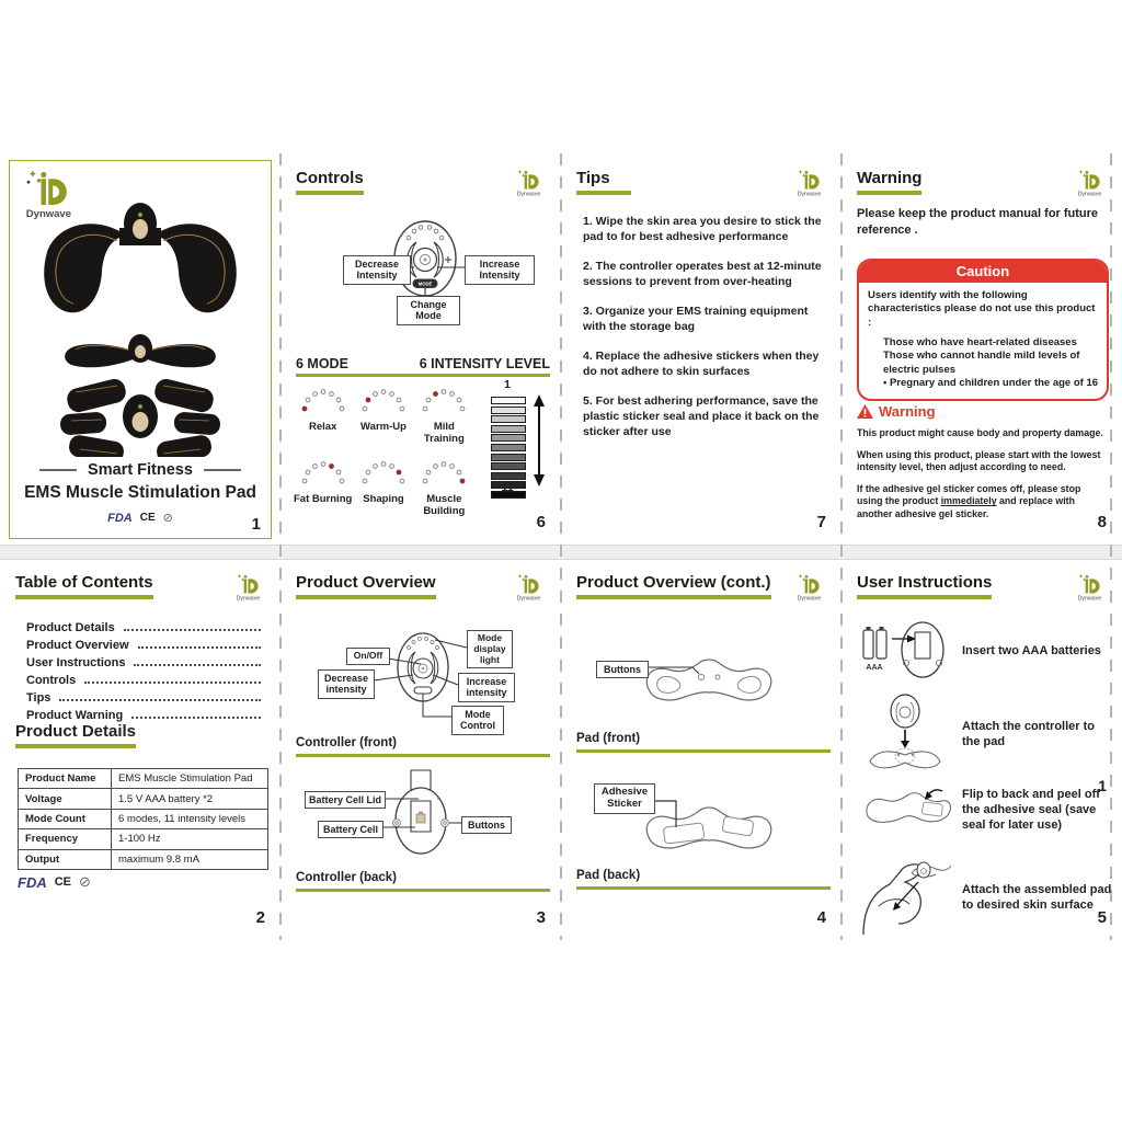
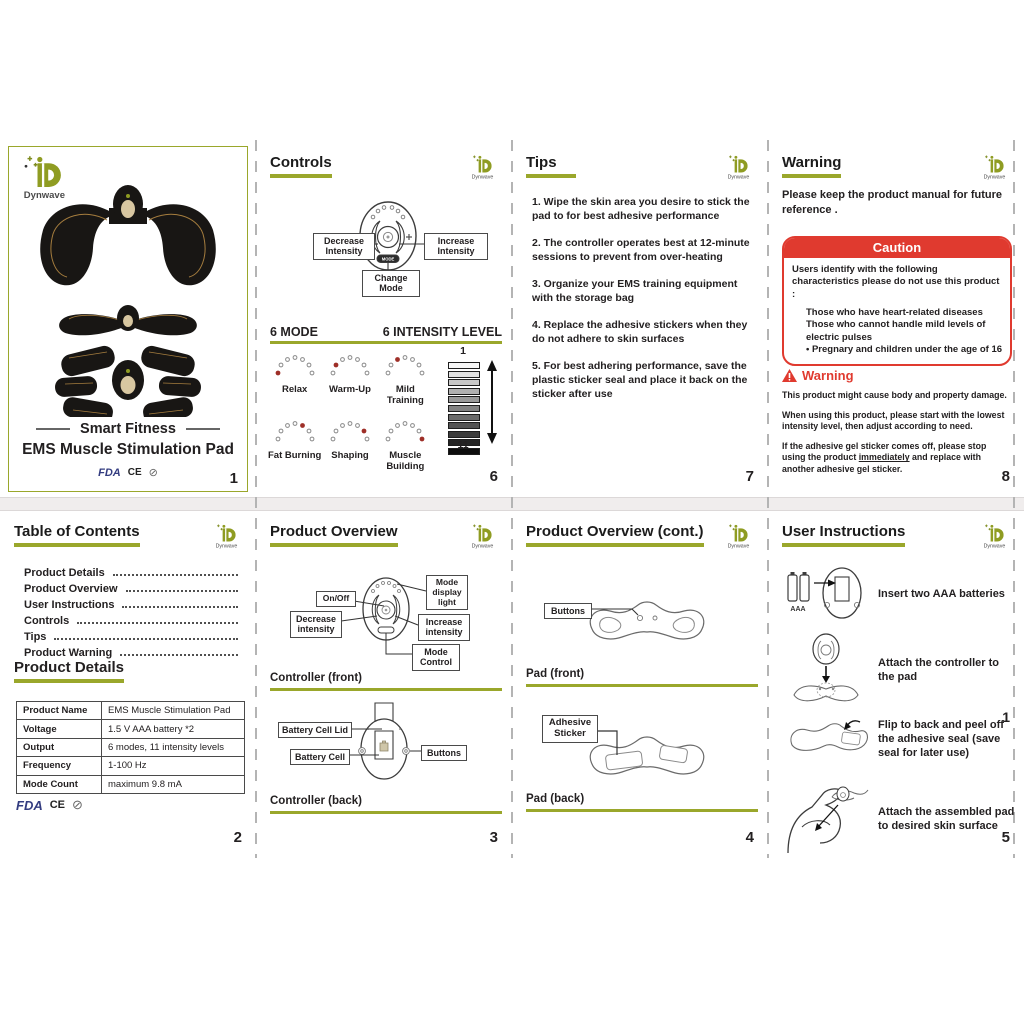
  Dynwave
  Smart Fitness
  EMS Muscle Stimulation Pad
  FDA
  CE
  ⊘
  1
  Controls
  Decrease Intensity
  Increase Intensity
  Change Mode
  6 MODE
  6 INTENSITY LEVEL
  Relax
  Warm-Up
  Mild Training
  Fat Burning
  Shaping
  Muscle Building
  1
  11
  6
  Tips
  1. Wipe the skin area you desire to stick the pad to for best adhesive performance
  2. The controller operates best at 12-minute sessions to prevent from over-heating
  3. Organize your EMS training equipment with the storage bag
  4. Replace the adhesive stickers when they do not adhere to skin surfaces
  5. For best adhering performance, save the plastic sticker seal and place it back on the sticker after use
  7
  Warning
  Please keep the product manual for future reference .
  Caution
  Users identify with the following characteristics please do not use this product :
  Those who have heart-related diseases
  Those who cannot handle mild levels of electric pulses
  • Pregnary and children under the age of 16
  Warning
  This product might cause body and property damage.
  When using this product, please start with the lowest intensity level, then adjust according to need.
  If the adhesive gel sticker comes off, please stop using the product immediately and replace with another adhesive gel sticker.
  8
  Table of Contents
  Product Details
  Product Overview
  User Instructions
  Controls
  Tips
  Product Warning
  Product Details
  Product Name	EMS Muscle Stimulation Pad
  Voltage	1.5 V AAA battery *2
- Mode Count	6 modes, 11 intensity levels
+ Output	6 modes, 11 intensity levels
  Frequency	1-100 Hz
- Output	maximum 9.8 mA
+ Mode Count	maximum 9.8 mA
  FDA
  CE
  ⊘
  2
  Product Overview
  On/Off
  Decrease intensity
  Mode display light
  Increase intensity
  Mode Control
  Controller (front)
  Battery Cell Lid
  Battery Cell
  Buttons
  Controller (back)
  3
  Product Overview (cont.)
  Buttons
  Pad (front)
  Adhesive Sticker
  Pad (back)
  4
  User Instructions
  Insert two AAA batteries
  Attach the controller to the pad
  Flip to back and peel off the adhesive seal (save seal for later use)
  1
  Attach the assembled pad to desired skin surface
  5
